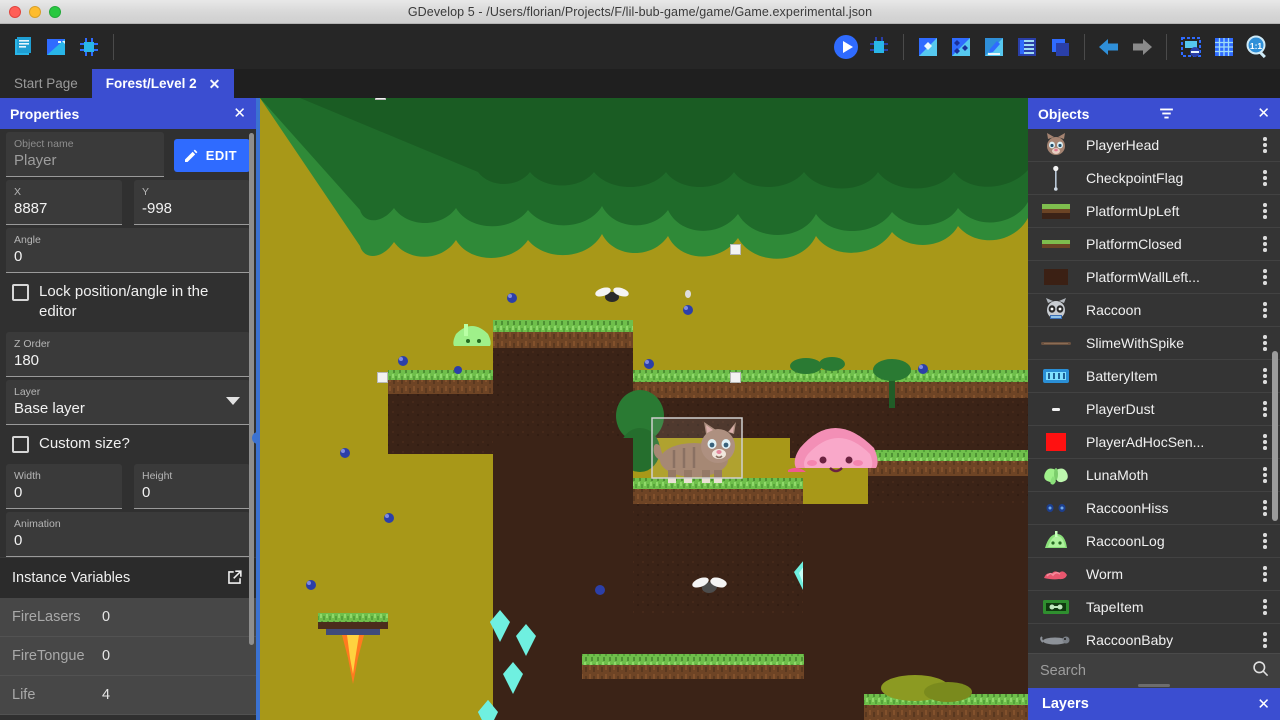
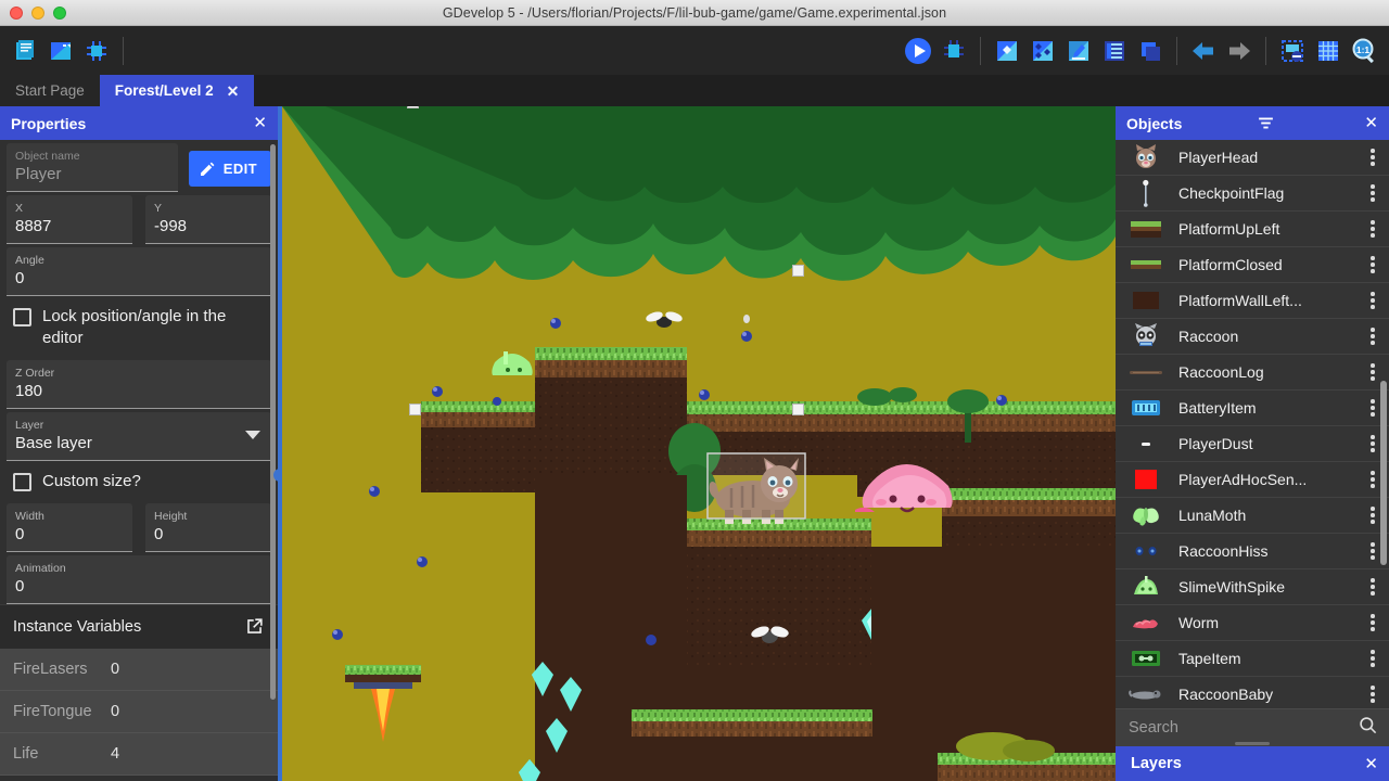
  GDevelop 5 - /Users/florian/Projects/F/lil-bub-game/game/Game.experimental.json
  1:1
  Start Page
  Forest/Level 2
  ✕
  Properties
  ✕
  Object name
  Player
  EDIT
  X
  8887
  Y
  -998
  Angle
  0
  Lock position/angle in the editor
  Z Order
  180
  Layer
  Base layer
  Custom size?
  Width
  0
  Height
  0
  Animation
  0
  Instance Variables
  FireLasers
  0
  FireTongue
  0
  Life
  4
  Objects
  ✕
  PlayerHead
  CheckpointFlag
  PlatformUpLeft
  PlatformClosed
  PlatformWallLeft...
  Raccoon
- SlimeWithSpike
+ RaccoonLog
  BatteryItem
  PlayerDust
  PlayerAdHocSen...
  LunaMoth
  RaccoonHiss
- RaccoonLog
+ SlimeWithSpike
  Worm
  TapeItem
  RaccoonBaby
  Search
  Layers
  ✕
